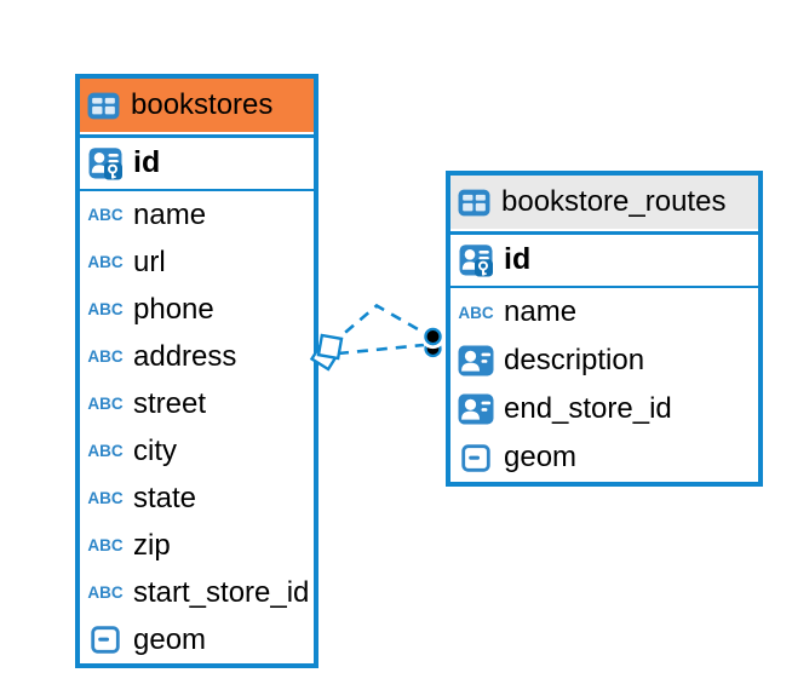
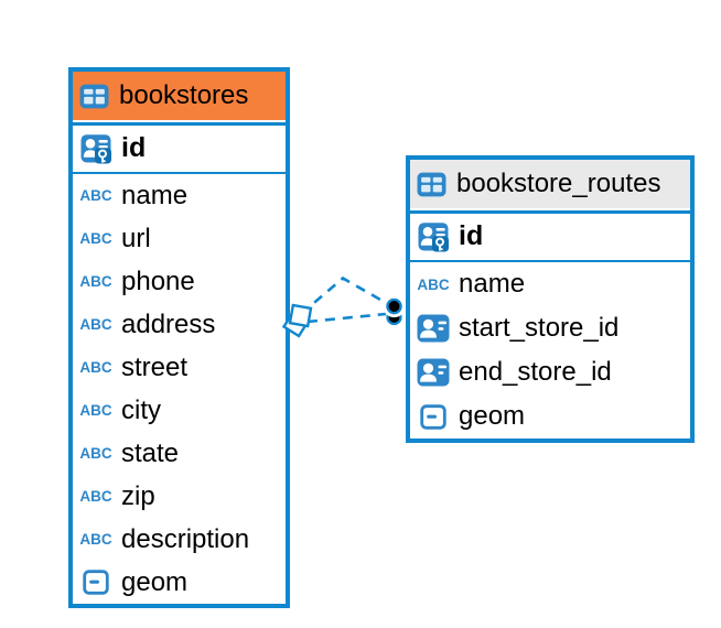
  bookstores
  id
  ABC
  name
  ABC
  url
  ABC
  phone
  ABC
  address
  ABC
  street
  ABC
  city
  ABC
  state
  ABC
  zip
  ABC
- start_store_id
+ description
  geom
  bookstore_routes
  id
  ABC
  name
- description
+ start_store_id
  end_store_id
  geom
